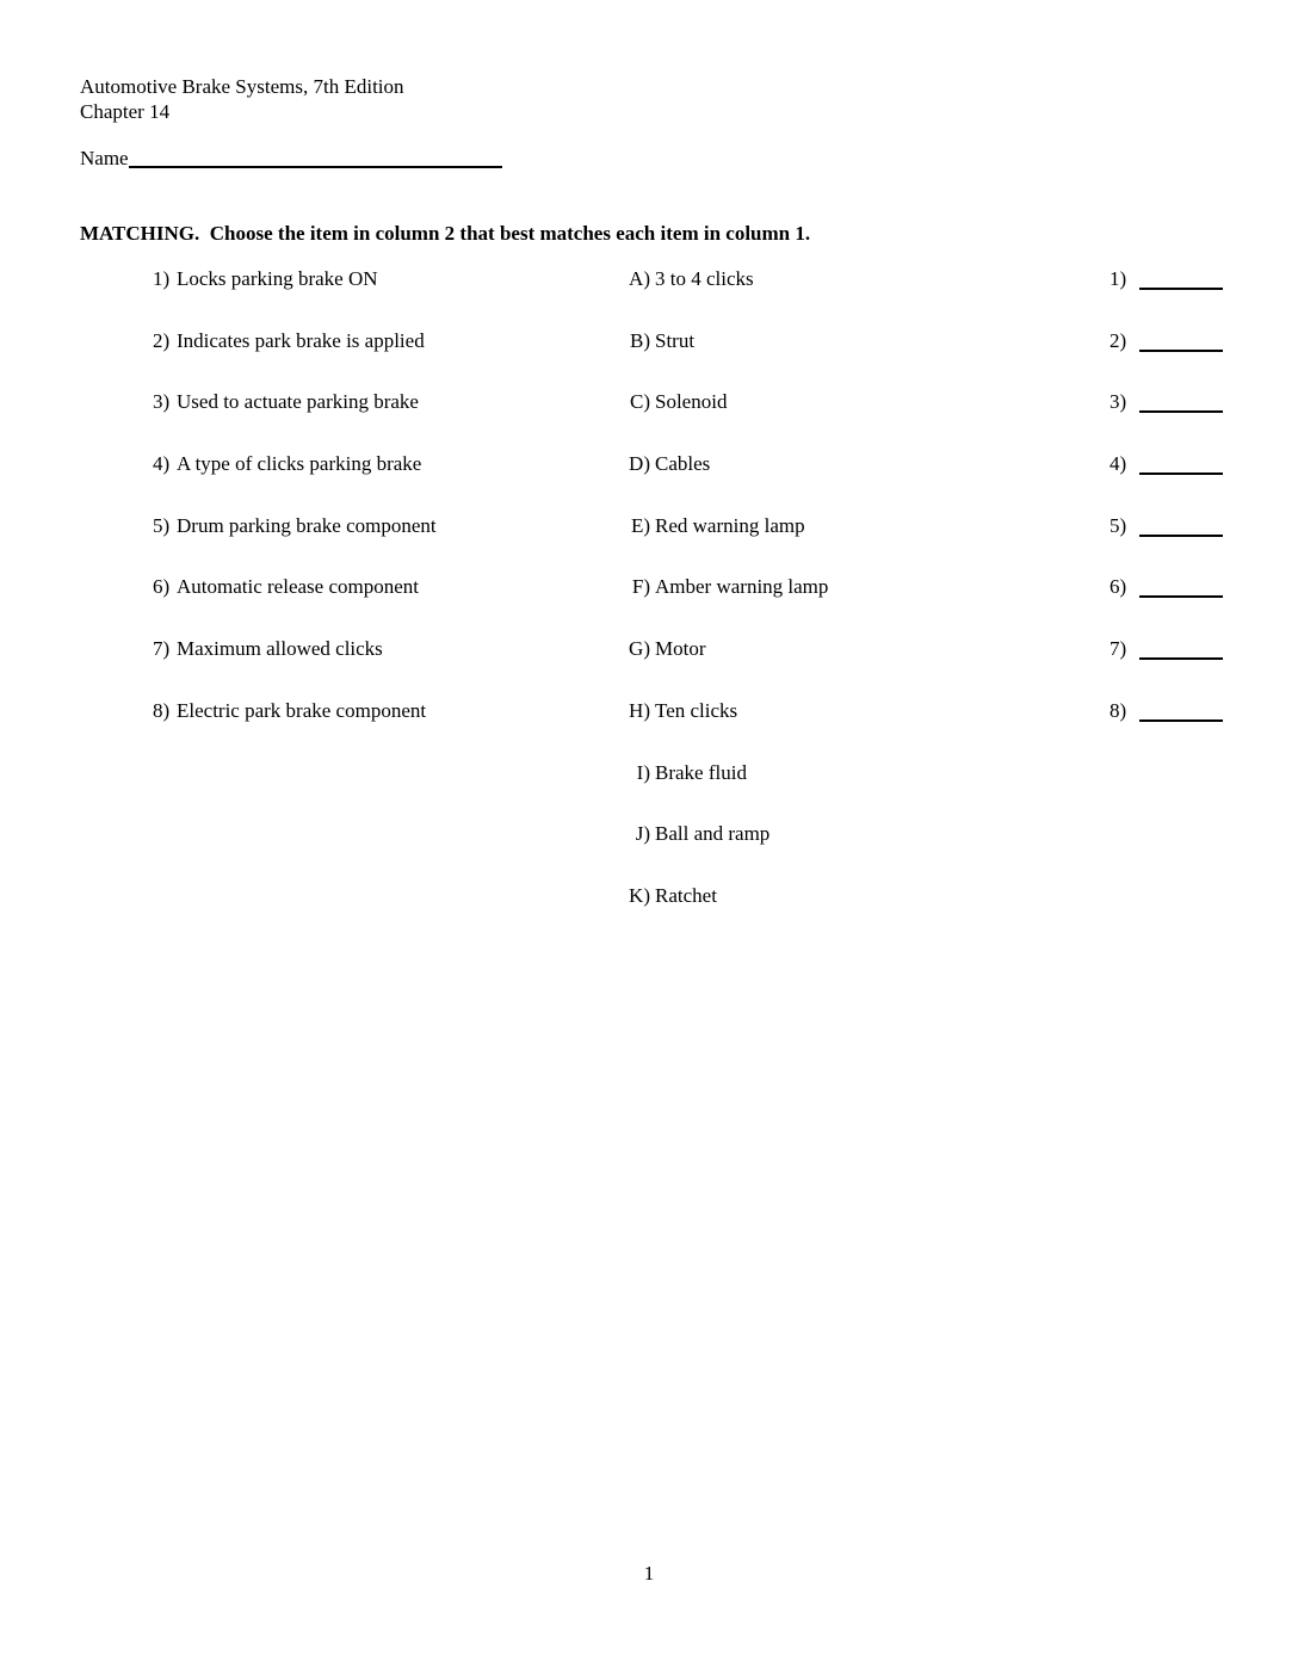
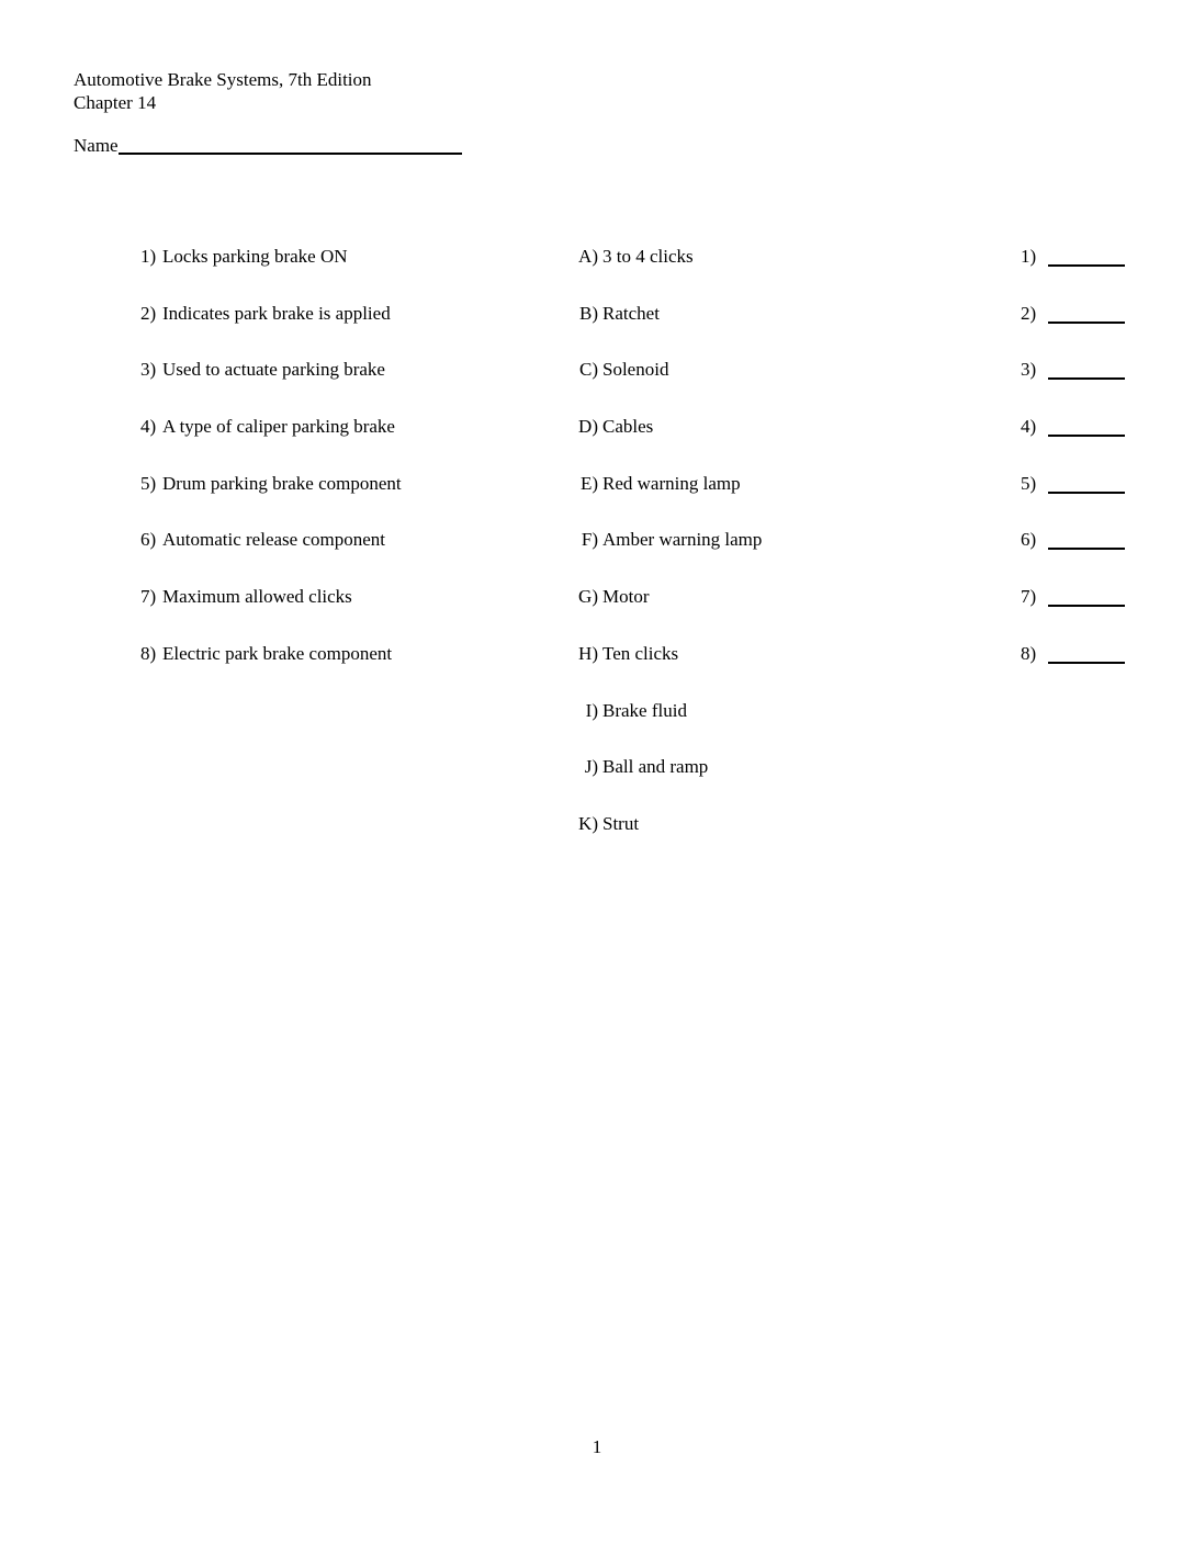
  Automotive Brake Systems, 7th Edition
  Chapter 14
  Name
- MATCHING. Choose the item in column 2 that best matches each item in column 1.
  1) Locks parking brake ON
  2) Indicates park brake is applied
  3) Used to actuate parking brake
- 4) A type of clicks parking brake
+ 4) A type of caliper parking brake
  5) Drum parking brake component
  6) Automatic release component
  7) Maximum allowed clicks
  8) Electric park brake component
  A) 3 to 4 clicks
- B) Strut
+ B) Ratchet
  C) Solenoid
  D) Cables
  E) Red warning lamp
  F) Amber warning lamp
  G) Motor
  H) Ten clicks
  I) Brake fluid
  J) Ball and ramp
- K) Ratchet
+ K) Strut
  1)
  2)
  3)
  4)
  5)
  6)
  7)
  8)
  1
